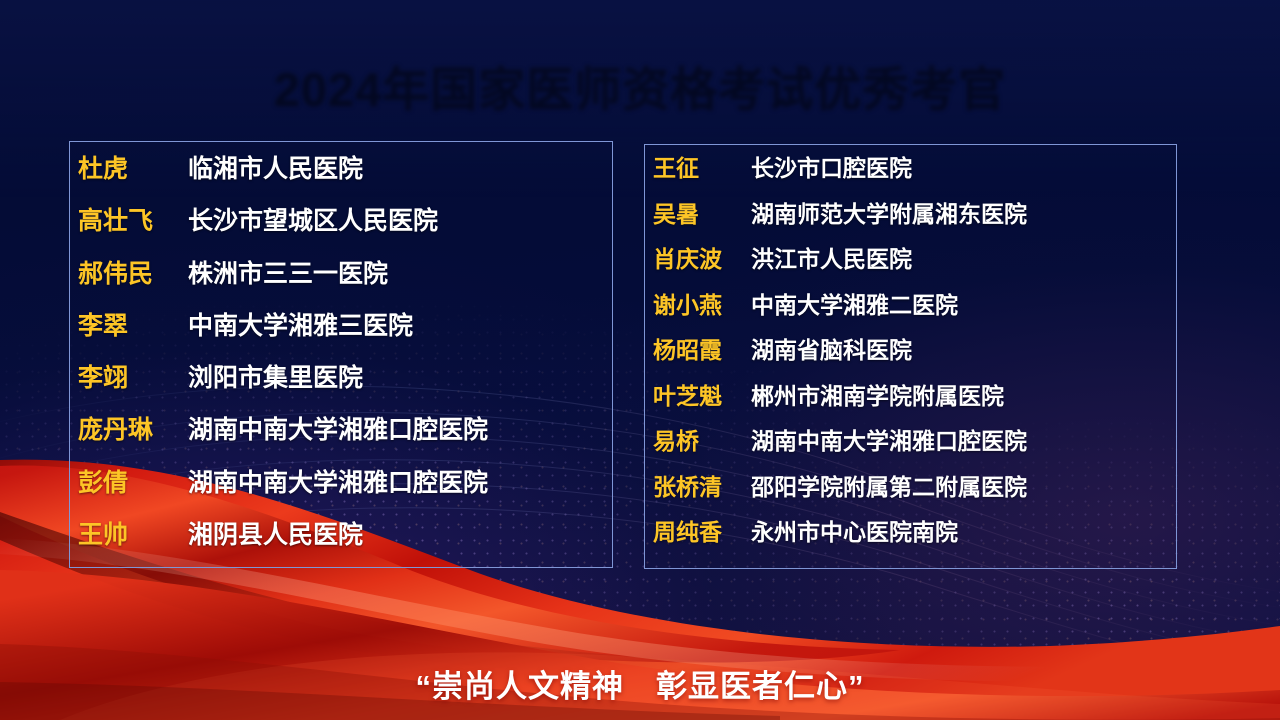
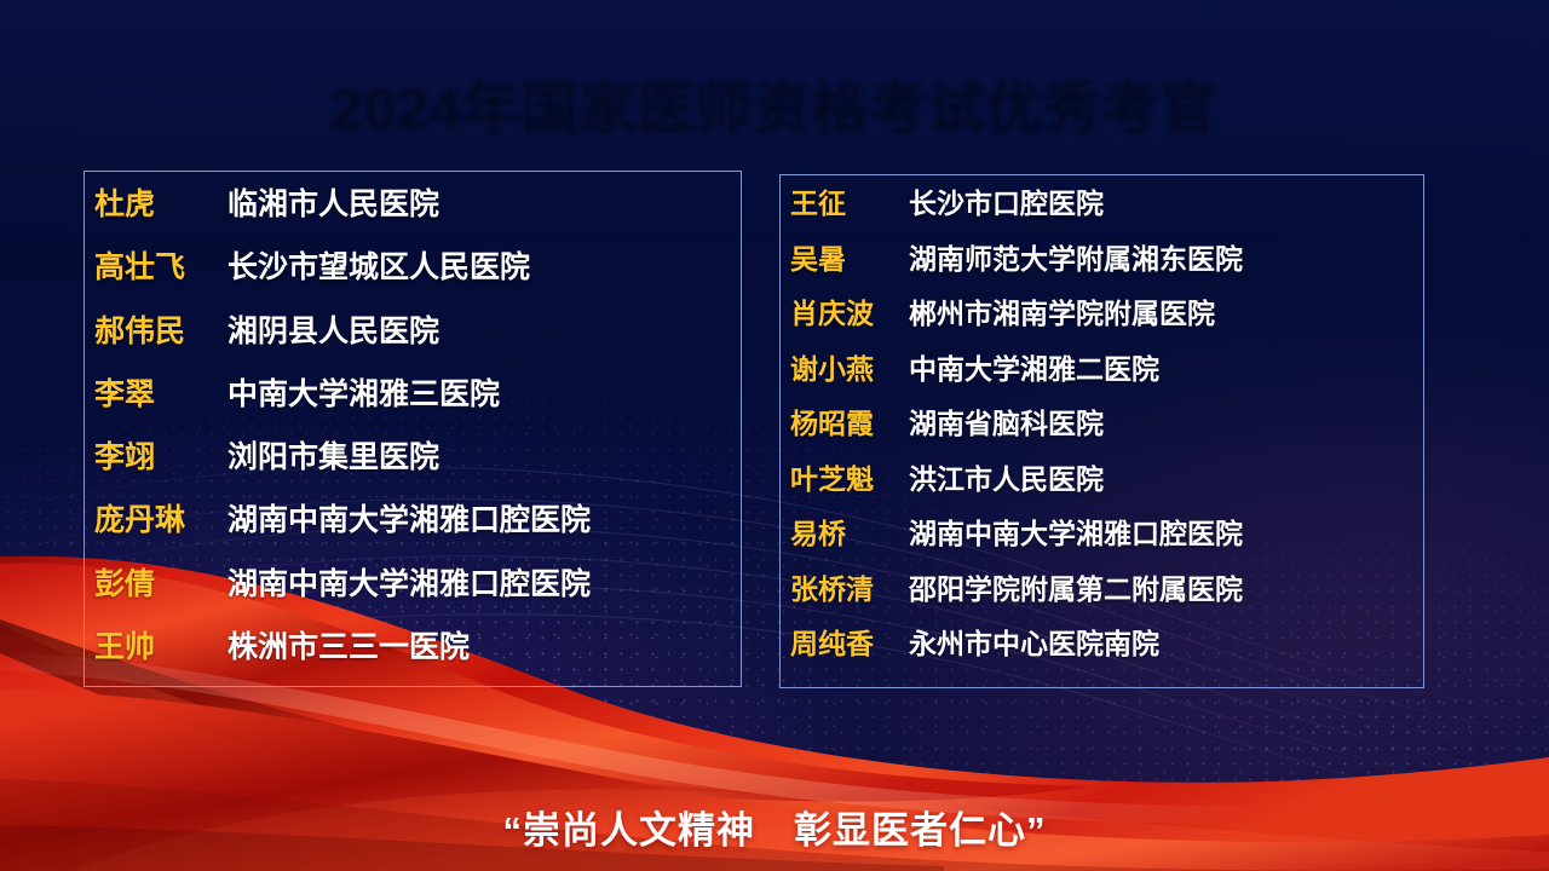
  2024年国家医师资格考试优秀考官
  杜虎
  临湘市人民医院
  高壮飞
  长沙市望城区人民医院
  郝伟民
- 株洲市三三一医院
+ 湘阴县人民医院
  李翠
  中南大学湘雅三医院
  李翊
  浏阳市集里医院
  庞丹琳
  湖南中南大学湘雅口腔医院
  彭倩
  湖南中南大学湘雅口腔医院
  王帅
- 湘阴县人民医院
+ 株洲市三三一医院
  王征
  长沙市口腔医院
  吴暑
  湖南师范大学附属湘东医院
  肖庆波
- 洪江市人民医院
+ 郴州市湘南学院附属医院
  谢小燕
  中南大学湘雅二医院
  杨昭霞
  湖南省脑科医院
  叶芝魁
- 郴州市湘南学院附属医院
+ 洪江市人民医院
  易桥
  湖南中南大学湘雅口腔医院
  张桥清
  邵阳学院附属第二附属医院
  周纯香
  永州市中心医院南院
  “崇尚人文精神 彰显医者仁心”
